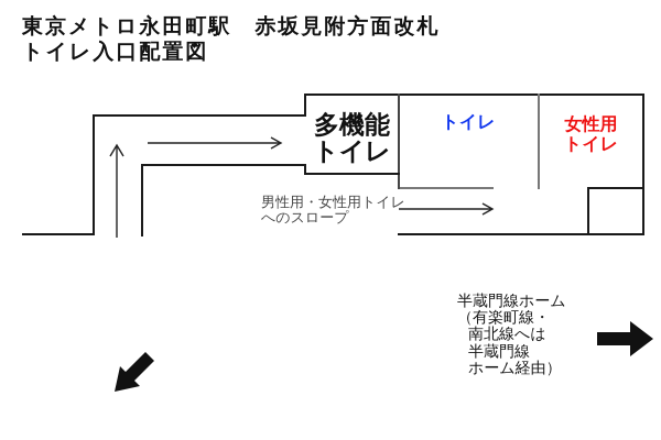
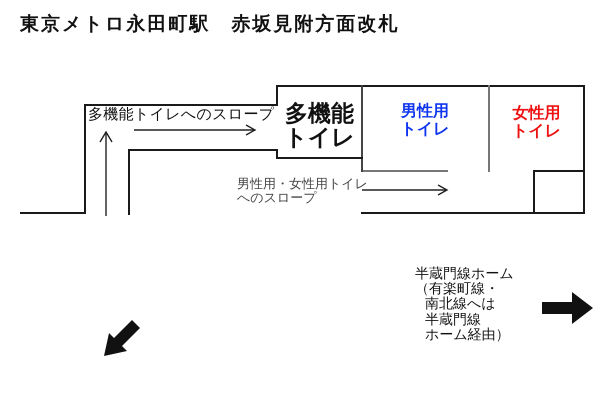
  東京メトロ永田町駅 赤坂見附方面改札
- トイレ入口配置図
  多機能
  トイレ
+ 男性用
  トイレ
  女性用
  トイレ
+ 多機能トイレへのスロープ
  男性用・女性用トイレ
  へのスロープ
  半蔵門線ホーム
  （有楽町線・
  南北線へは
  半蔵門線
  ホーム経由）
